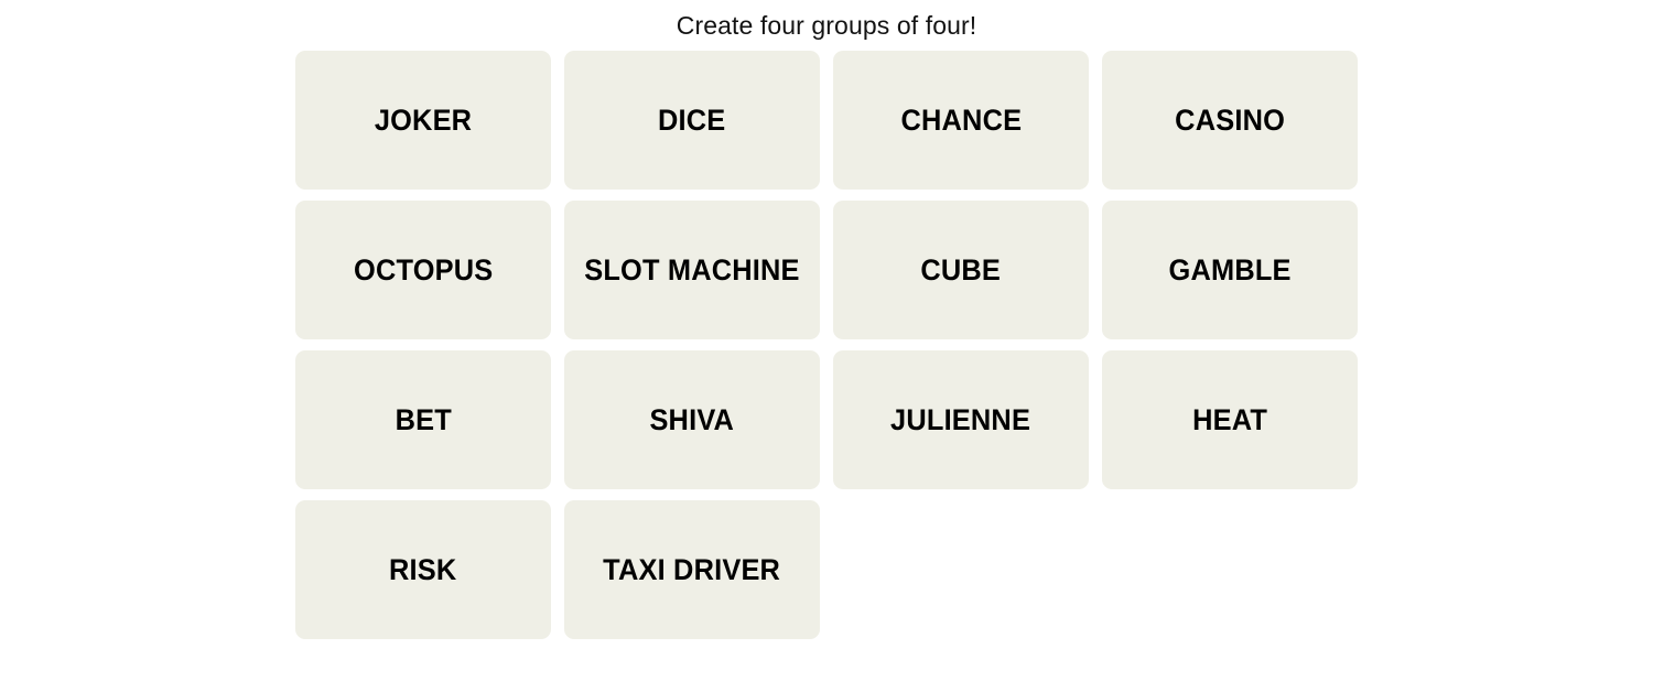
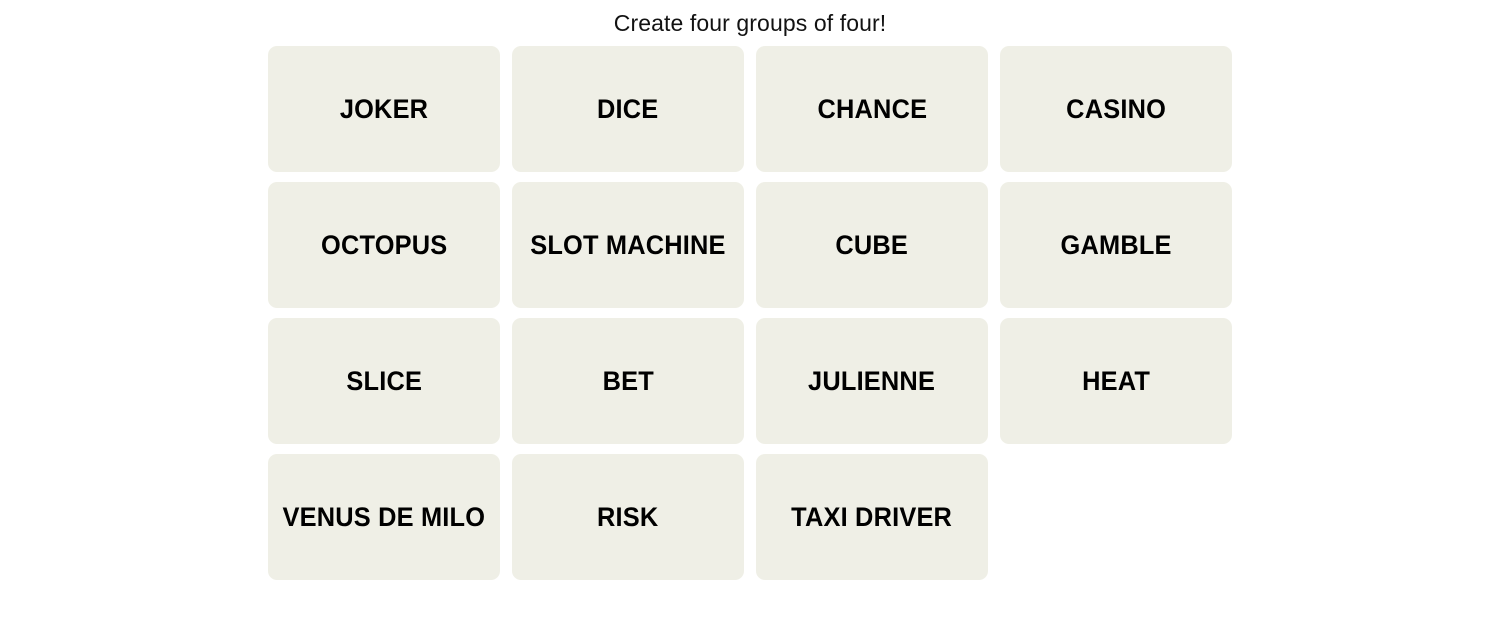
  Create four groups of four!
  JOKER
  DICE
  CHANCE
  CASINO
  OCTOPUS
  SLOT MACHINE
  CUBE
  GAMBLE
+ SLICE
  BET
- SHIVA
  JULIENNE
  HEAT
+ VENUS DE MILO
  RISK
  TAXI DRIVER
